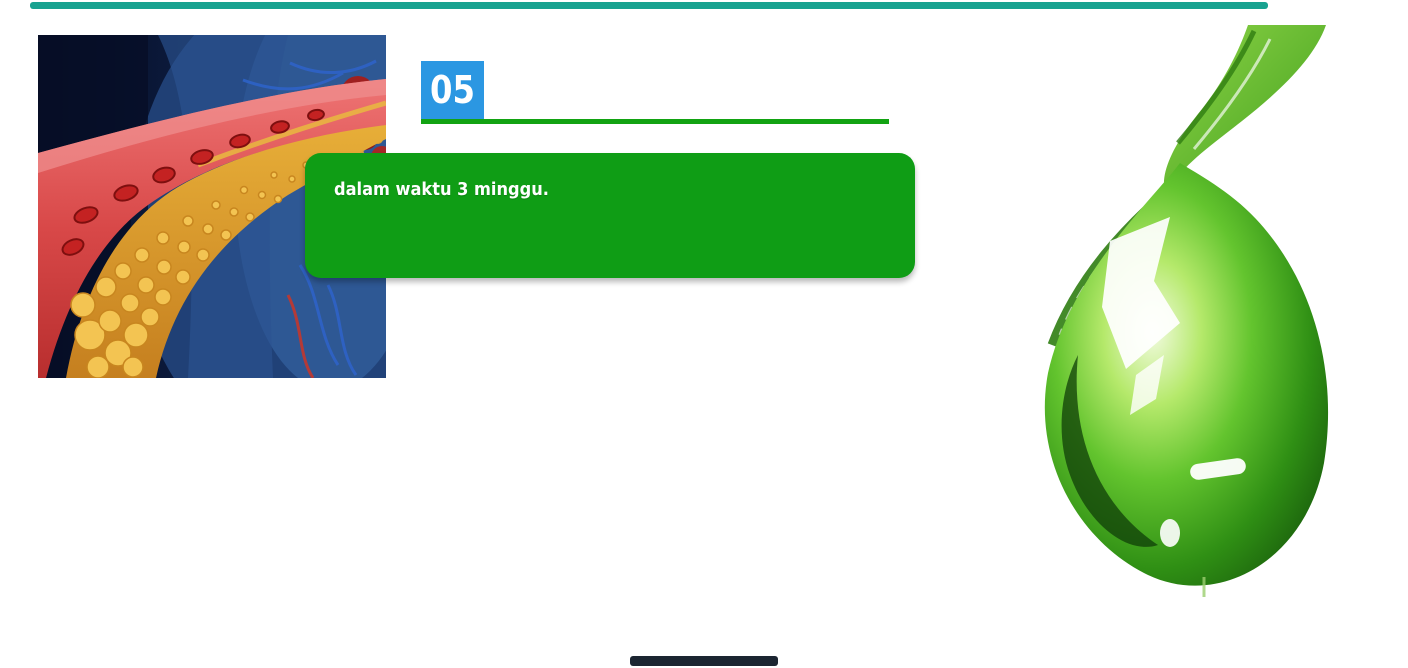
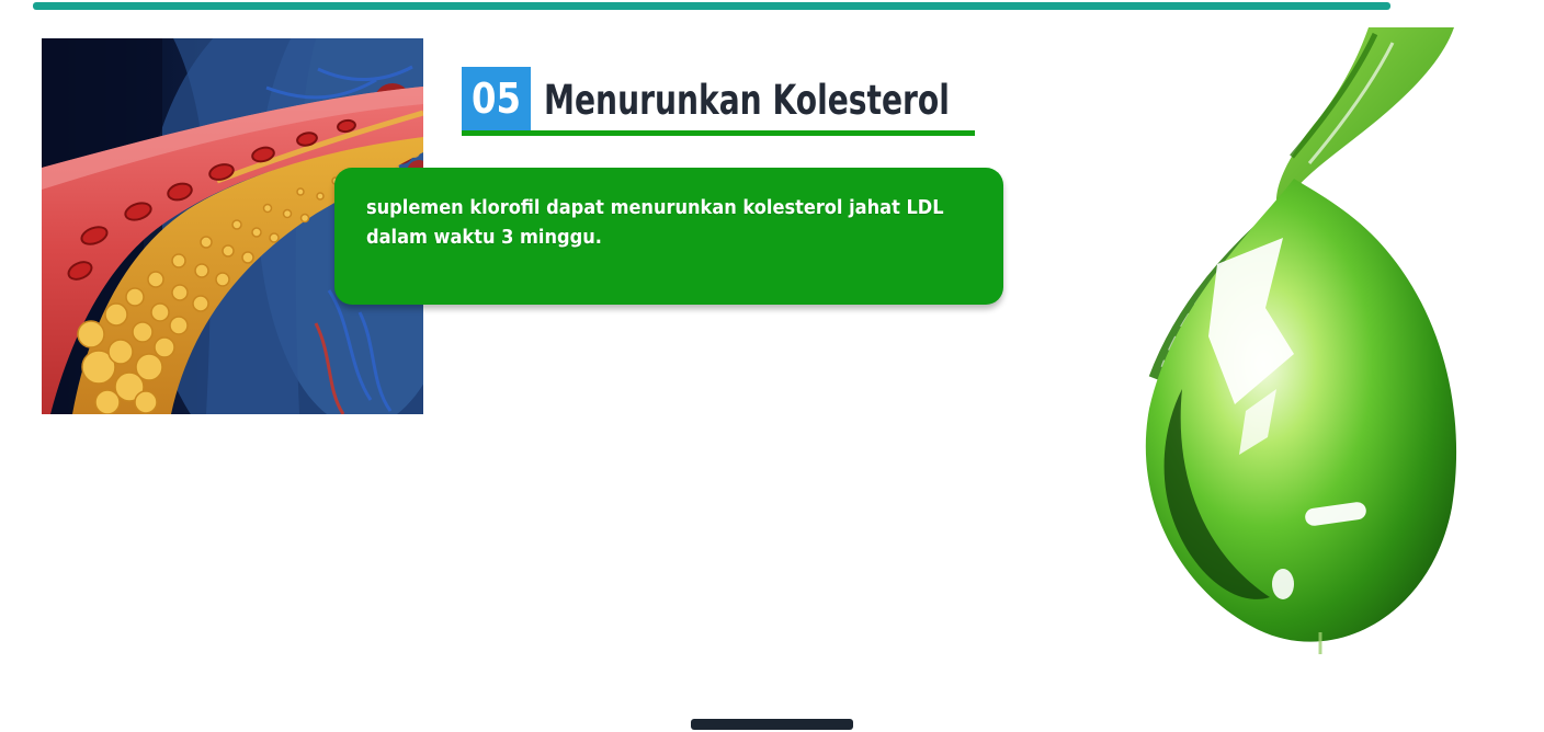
  05
+ Menurunkan Kolesterol
+ suplemen klorofil dapat menurunkan kolesterol jahat LDL
  dalam waktu 3 minggu.
